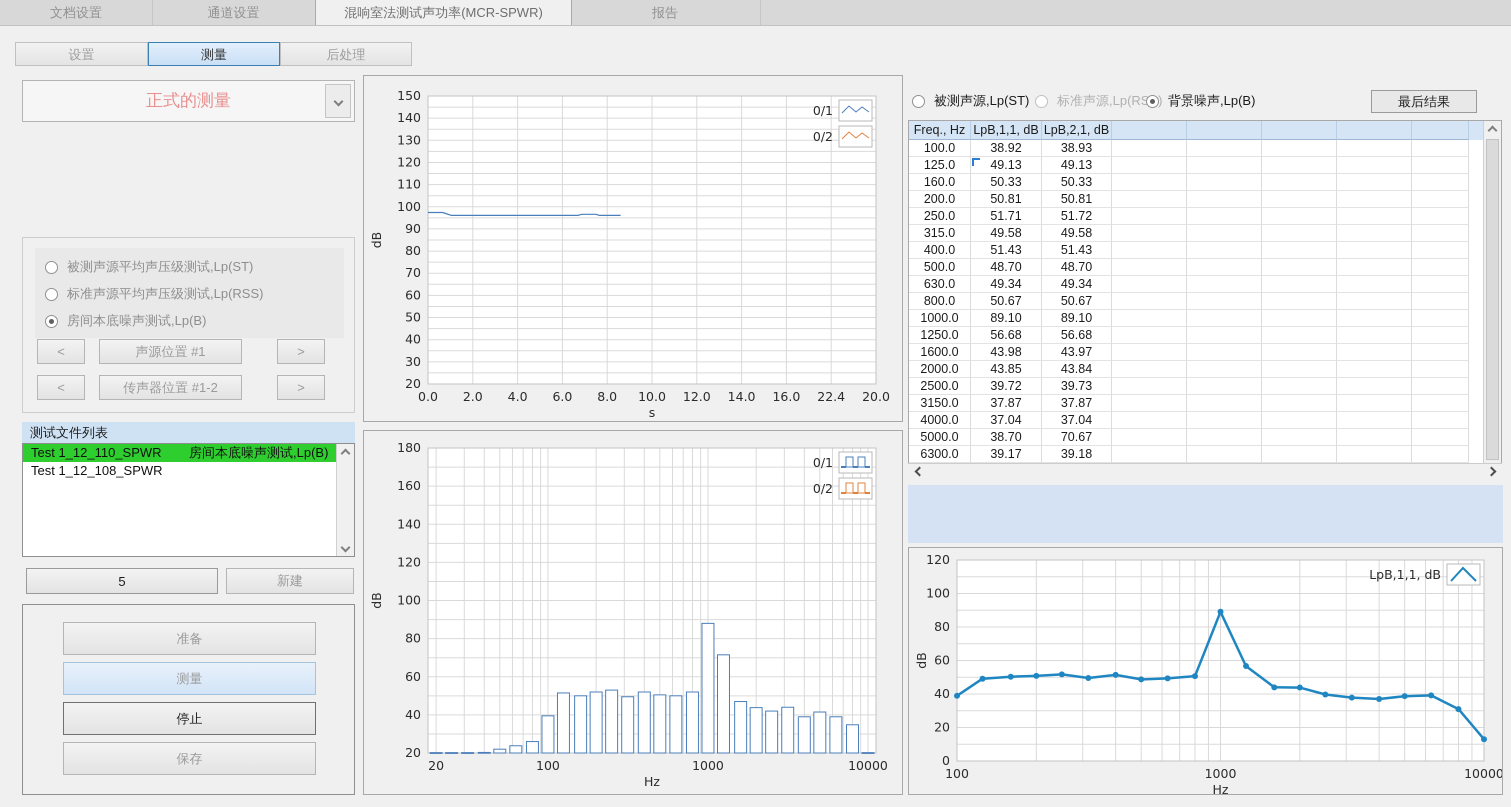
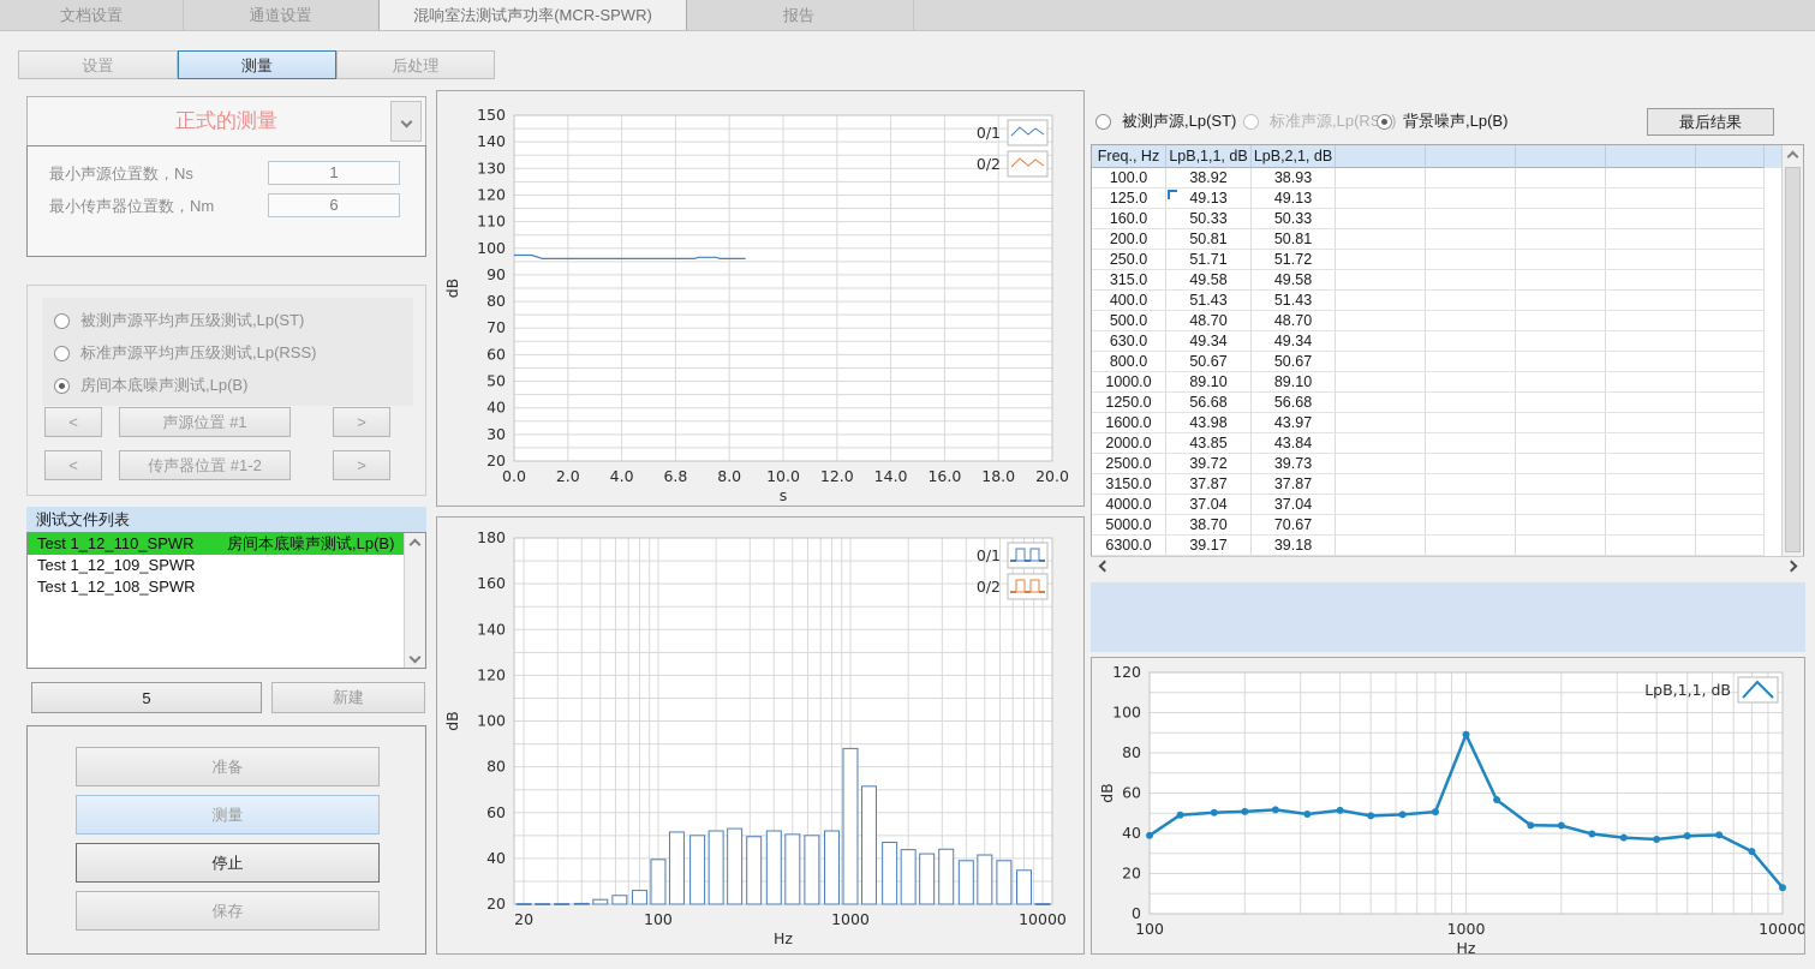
  文档设置
  通道设置
  混响室法测试声功率(MCR-SPWR)
  报告
  设置
  测量
  后处理
  正式的测量
+ 最小声源位置数，Ns
+ 1
+ 最小传声器位置数，Nm
+ 6
  被测声源平均声压级测试,Lp(ST)
  标准声源平均声压级测试,Lp(RSS)
  房间本底噪声测试,Lp(B)
  <
  声源位置 #1
  >
  <
  传声器位置 #1-2
  >
  测试文件列表
  Test 1_12_110_SPWR 房间本底噪声测试,Lp(B)
+ Test 1_12_109_SPWR
  Test 1_12_108_SPWR
  5
  新建
  准备
  测量
  停止
  保存
  20
  30
  40
  50
  60
  70
  80
  90
  100
  110
  120
  130
  140
  150
  0.0
  2.0
  4.0
- 6.0
+ 6.8
  8.0
  10.0
  12.0
  14.0
  16.0
- 22.4
+ 18.0
  20.0
  s
  0/1
  0/2
  20
  40
  60
  80
  100
  120
  140
  160
  180
  20
  100
  1000
  10000
  Hz
  0/1
  0/2
  被测声源,Lp(ST)
  标准声源,Lp(R)
  背景噪声,Lp(B)
  最后结果
  Freq., Hz
  LpB,1,1, dB
  LpB,2,1, dB
  100.0
  38.92
  38.93
  125.0
  49.13
  49.13
  160.0
  50.33
  50.33
  200.0
  50.81
  50.81
  250.0
  51.71
  51.72
  315.0
  49.58
  49.58
  400.0
  51.43
  51.43
  500.0
  48.70
  48.70
  630.0
  49.34
  49.34
  800.0
  50.67
  50.67
  1000.0
  89.10
  89.10
  1250.0
  56.68
  56.68
  1600.0
  43.98
  43.97
  2000.0
  43.85
  43.84
  2500.0
  39.72
  39.73
  3150.0
  37.87
  37.87
  4000.0
  37.04
  37.04
  5000.0
  38.70
  70.67
  6300.0
  39.17
  39.18
  0
  20
  40
  60
  80
  100
  120
  100
  1000
  10000
  Hz
  LpB,1,1, dB
